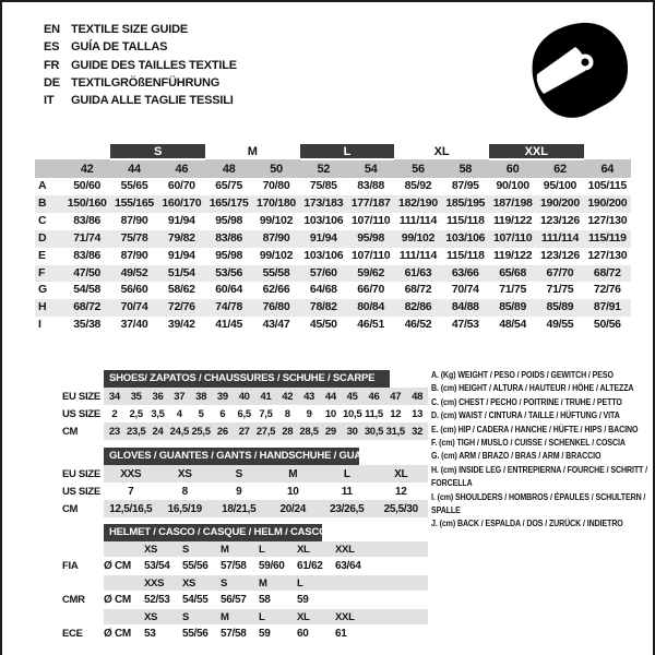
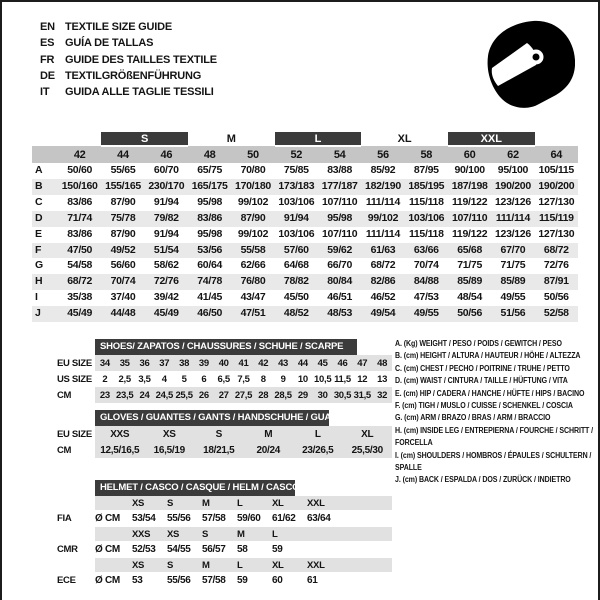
  EN
  TEXTILE SIZE GUIDE
  ES
  GUÍA DE TALLAS
  FR
  GUIDE DES TAILLES TEXTILE
  DE
  TEXTILGRÖßENFÜHRUNG
  IT
  GUIDA ALLE TAGLIE TESSILI
  		S	M	L	XL	XXL
  	42	44	46	48	50	52	54	56	58	60	62	64
  A	50/60	55/65	60/70	65/75	70/80	75/85	83/88	85/92	87/95	90/100	95/100	105/115
- B	150/160	155/165	160/170	165/175	170/180	173/183	177/187	182/190	185/195	187/198	190/200	190/200
+ B	150/160	155/165	230/170	165/175	170/180	173/183	177/187	182/190	185/195	187/198	190/200	190/200
  C	83/86	87/90	91/94	95/98	99/102	103/106	107/110	111/114	115/118	119/122	123/126	127/130
  D	71/74	75/78	79/82	83/86	87/90	91/94	95/98	99/102	103/106	107/110	111/114	115/119
  E	83/86	87/90	91/94	95/98	99/102	103/106	107/110	111/114	115/118	119/122	123/126	127/130
  F	47/50	49/52	51/54	53/56	55/58	57/60	59/62	61/63	63/66	65/68	67/70	68/72
  G	54/58	56/60	58/62	60/64	62/66	64/68	66/70	68/72	70/74	71/75	71/75	72/76
  H	68/72	70/74	72/76	74/78	76/80	78/82	80/84	82/86	84/88	85/89	85/89	87/91
  I	35/38	37/40	39/42	41/45	43/47	45/50	46/51	46/52	47/53	48/54	49/55	50/56
+ J	45/49	44/48	45/49	46/50	47/51	48/52	48/53	49/54	49/55	50/56	51/56	52/58
  SHOES/ ZAPATOS / CHAUSSURES / SCHUHE / SCARPE
  EU SIZE	34	35	36	37	38	39	40	41	42	43	44	45	46	47	48
  US SIZE	2	2,5	3,5	4	5	6	6,5	7,5	8	9	10	10,5	11,5	12	13
  CM	23	23,5	24	24,5	25,5	26	27	27,5	28	28,5	29	30	30,5	31,5	32
  GLOVES / GUANTES / GANTS / HANDSCHUHE / GUANTI
  EU SIZE	XXS	XS	S	M	L	XL
- US SIZE	7	8	9	10	11	12
  CM	12,5/16,5	16,5/19	18/21,5	20/24	23/26,5	25,5/30
  HELMET / CASCO / CASQUE / HELM / CASCO
  		XS	S	M	L	XL	XXL
  FIA	Ø CM	53/54	55/56	57/58	59/60	61/62	63/64
  		XXS	XS	S	M	L
  CMR	Ø CM	52/53	54/55	56/57	58	59
  		XS	S	M	L	XL	XXL
  ECE	Ø CM	53	55/56	57/58	59	60	61
  A. (Kg) WEIGHT / PESO / POIDS / GEWITCH / PESO
  B. (cm) HEIGHT / ALTURA / HAUTEUR / HÖHE / ALTEZZA
  C. (cm) CHEST / PECHO / POITRINE / TRUHE / PETTO
  D. (cm) WAIST / CINTURA / TAILLE / HÜFTUNG / VITA
  E. (cm) HIP / CADERA / HANCHE / HÜFTE / HIPS / BACINO
  F. (cm) TIGH / MUSLO / CUISSE / SCHENKEL / COSCIA
  G. (cm) ARM / BRAZO / BRAS / ARM / BRACCIO
  H. (cm) INSIDE LEG / ENTREPIERNA / FOURCHE / SCHRITT / FORCELLA
  I. (cm) SHOULDERS / HOMBROS / ÉPAULES / SCHULTERN / SPALLE
  J. (cm) BACK / ESPALDA / DOS / ZURÜCK / INDIETRO
